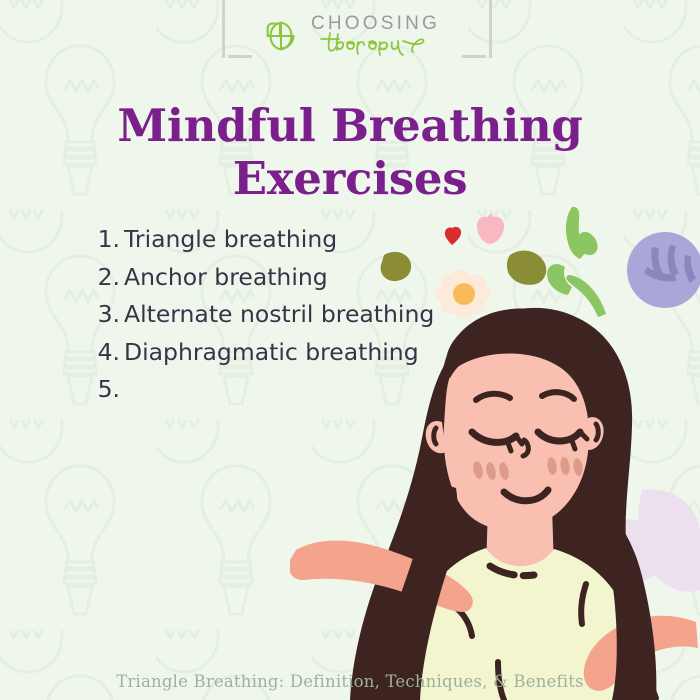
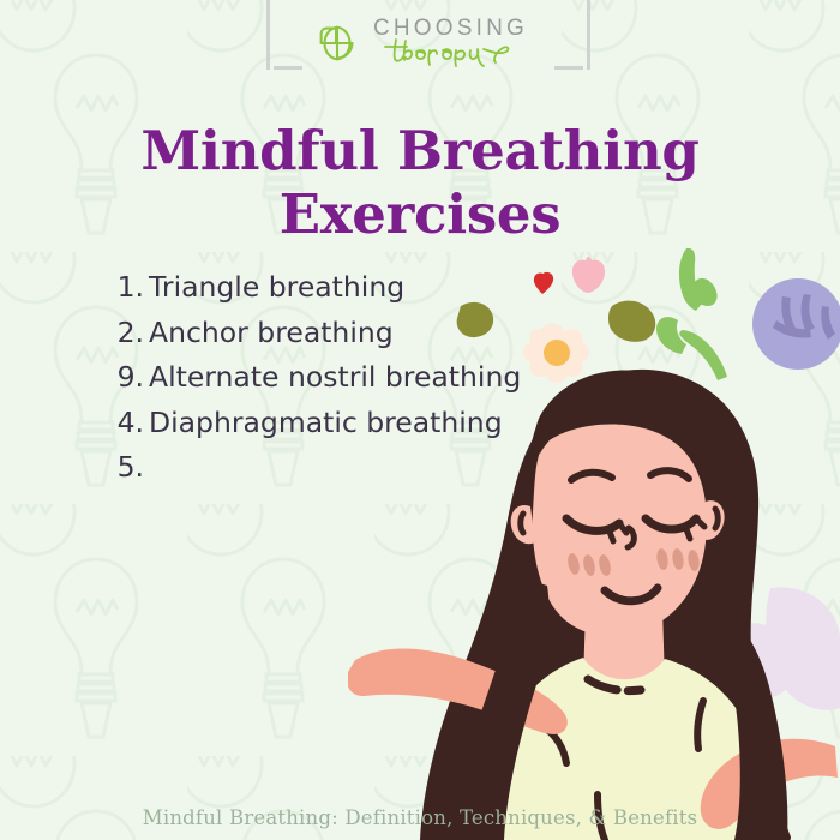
  CHOOSING
  Mindful Breathing
  Exercises
  1.
  Triangle breathing
  2.
  Anchor breathing
- 3.
+ 9.
  Alternate nostril breathing
  4.
  Diaphragmatic breathing
  5.
- Triangle Breathing: Definition, Techniques, & Benefits
+ Mindful Breathing: Definition, Techniques, & Benefits
